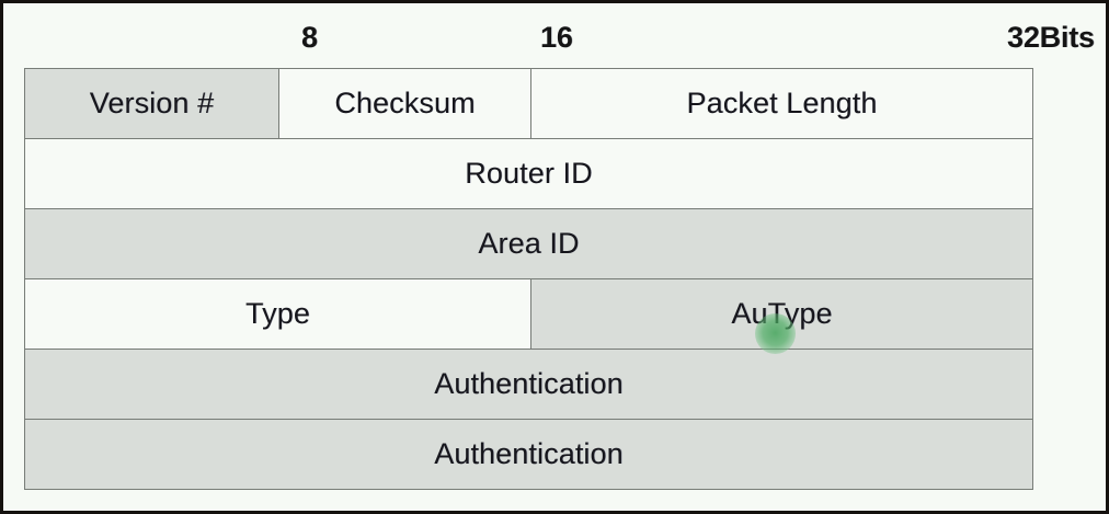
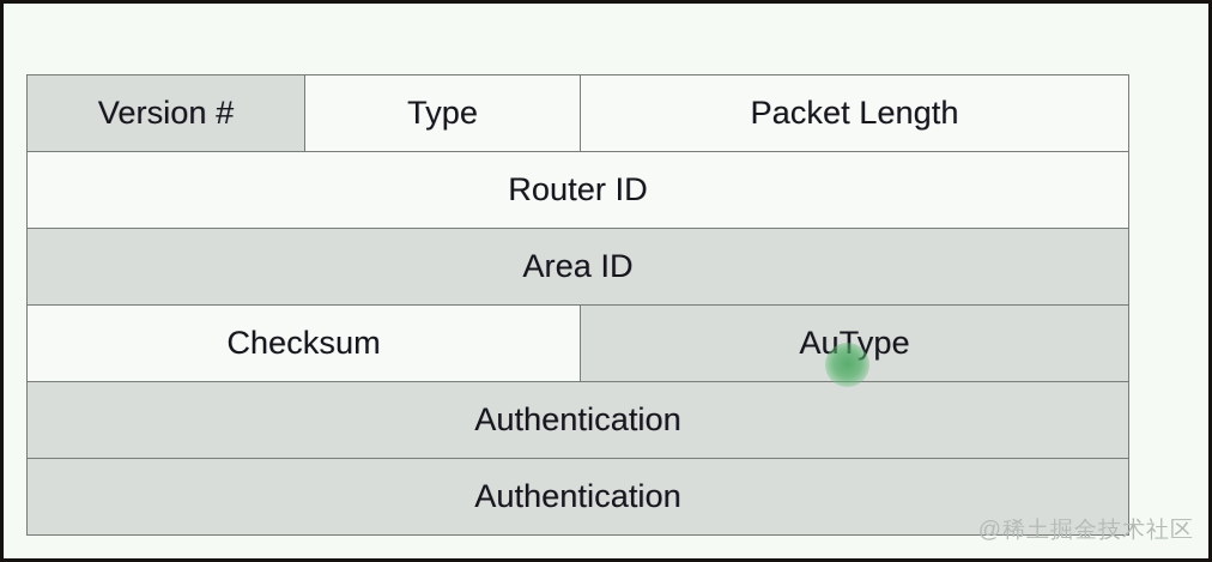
- 8
- 16
- 32Bits
- Version #	Checksum	Packet Length
+ Version #	Type	Packet Length
  Router ID
  Area ID
- Type	Auype
+ Checksum	Auype
  Authentication
  Authentication
+ @稀土掘金技术社区
